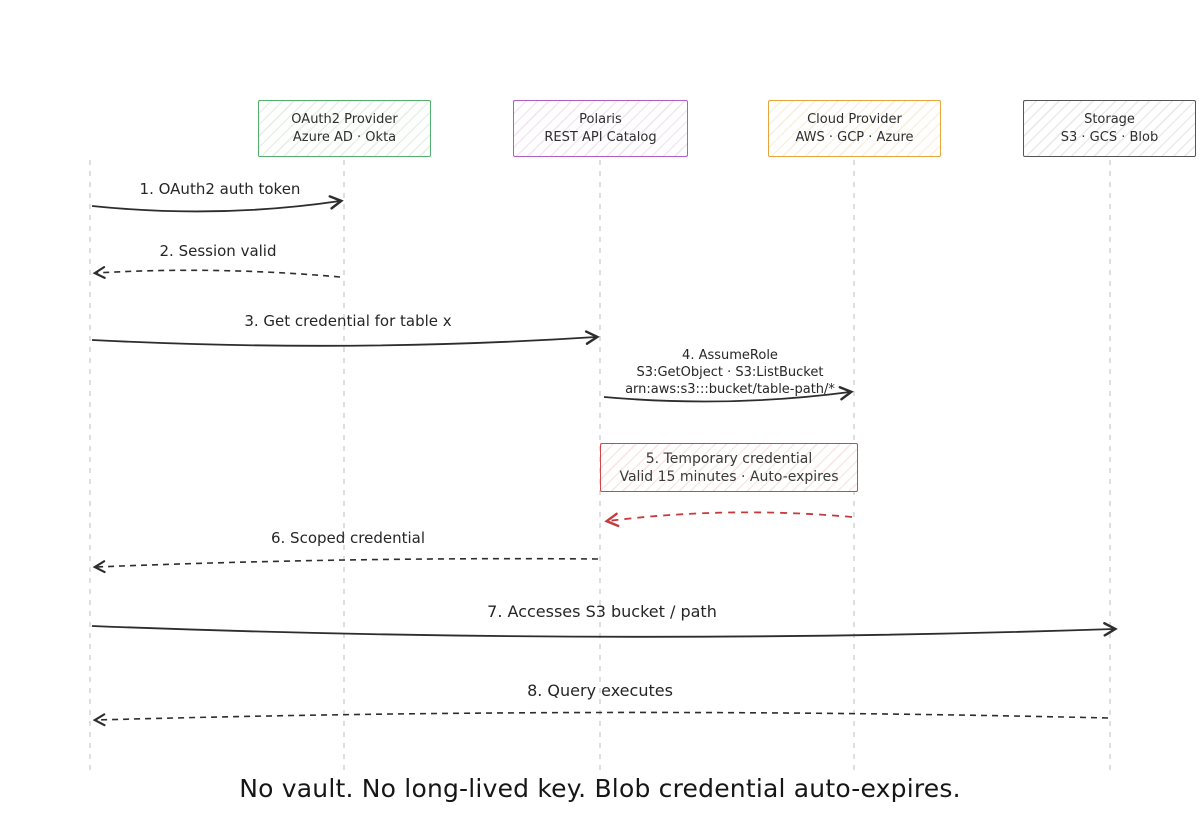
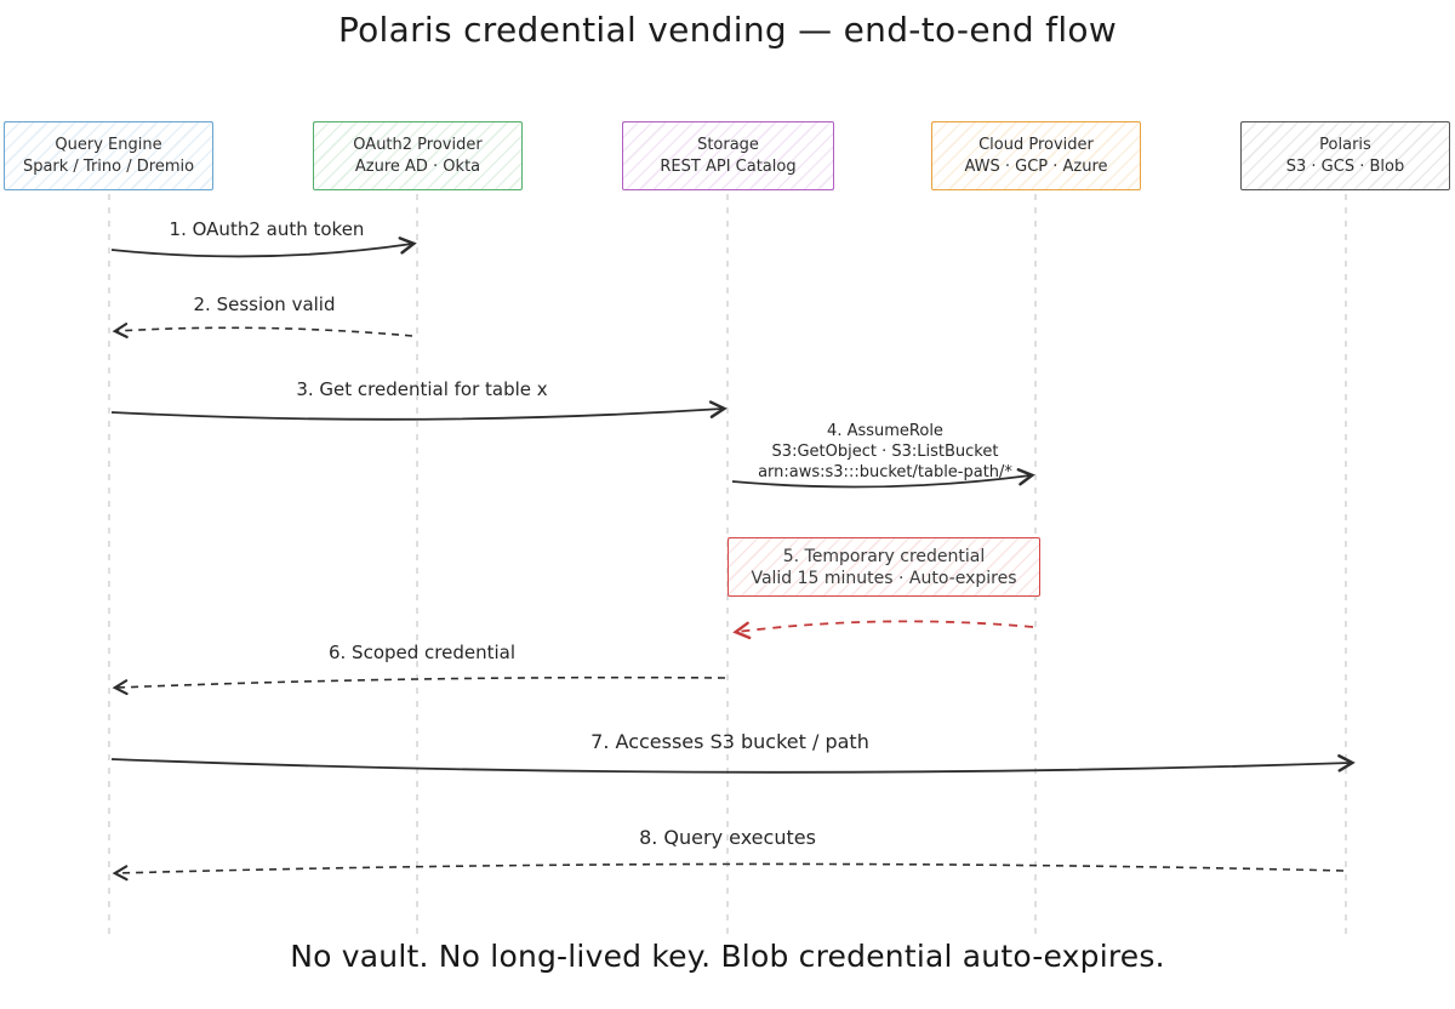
+ Polaris credential vending — end-to-end flow
+ Query Engine
+ Spark / Trino / Dremio
  OAuth2 Provider
  Azure AD · Okta
- Polaris
+ Storage
  REST API Catalog
  Cloud Provider
  AWS · GCP · Azure
- Storage
+ Polaris
  S3 · GCS · Blob
  1. OAuth2 auth token
  2. Session valid
  3. Get credential for table x
  4. AssumeRole
  S3:GetObject · S3:ListBucket
  arn:aws:s3:::bucket/table-path/*
  5. Temporary credential
  Valid 15 minutes · Auto-expires
  6. Scoped credential
  7. Accesses S3 bucket / path
  8. Query executes
  No vault. No long-lived key. Blob credential auto-expires.
